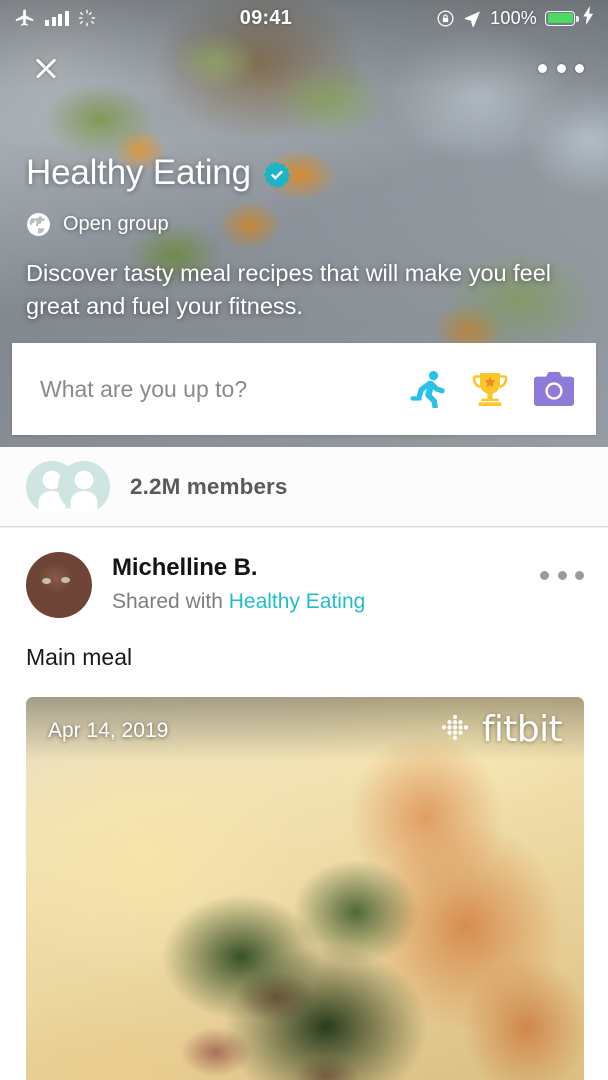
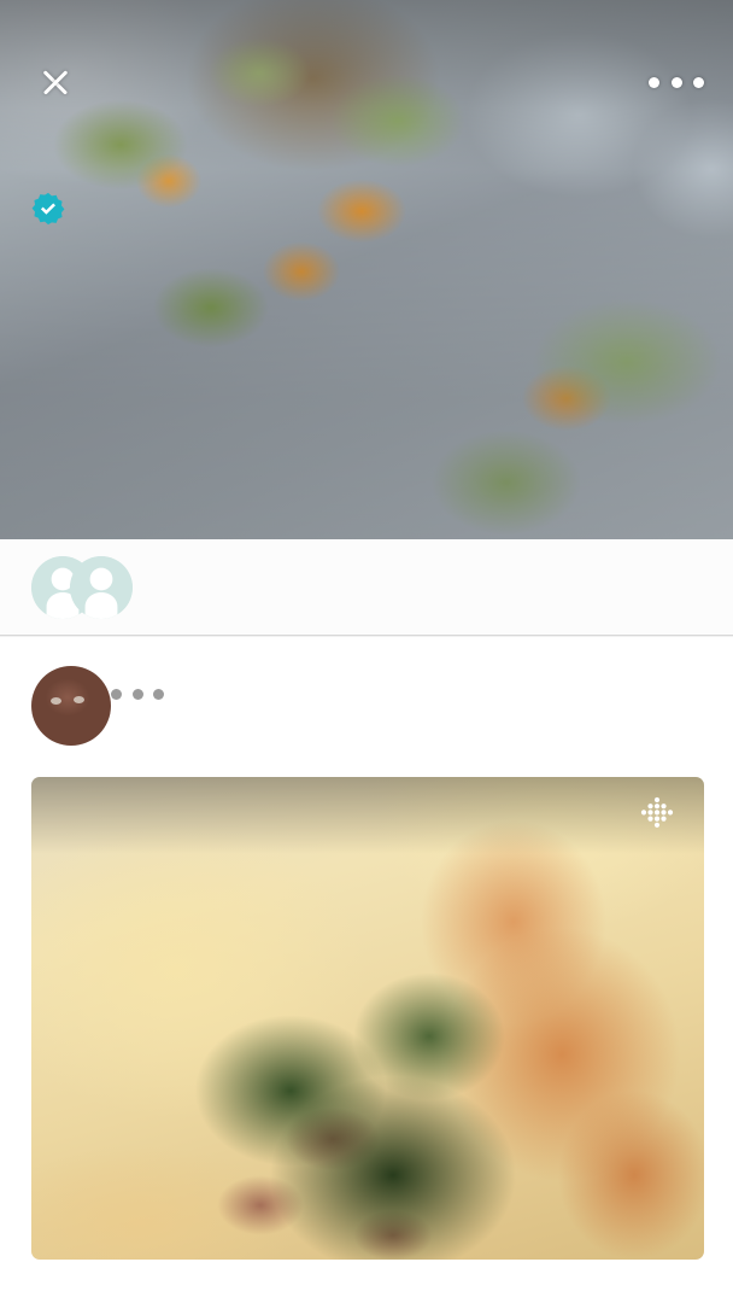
- 09:41
- 100%
- Healthy Eating
- Open group
- Discover tasty meal recipes that will make you feel great and fuel your fitness.
- What are you up to?
- 2.2M members
- Michelline B.
- Shared with Healthy Eating
- Main meal
- Apr 14, 2019
- fitbit
